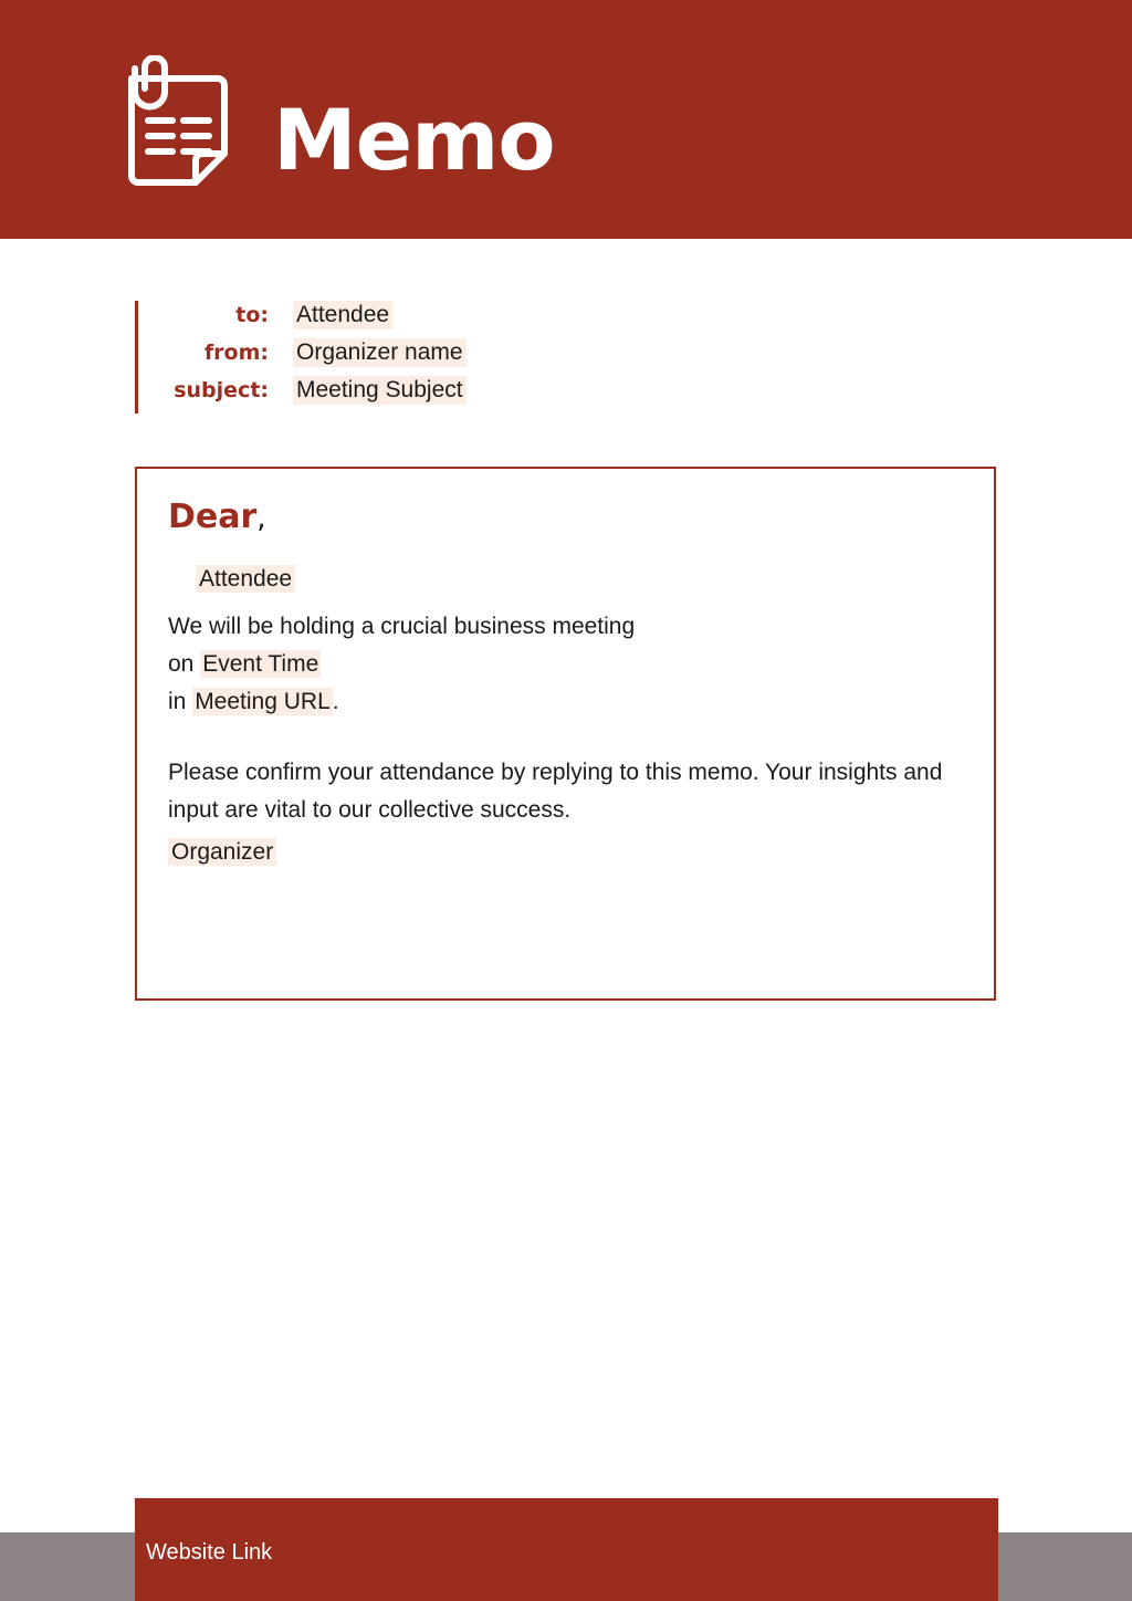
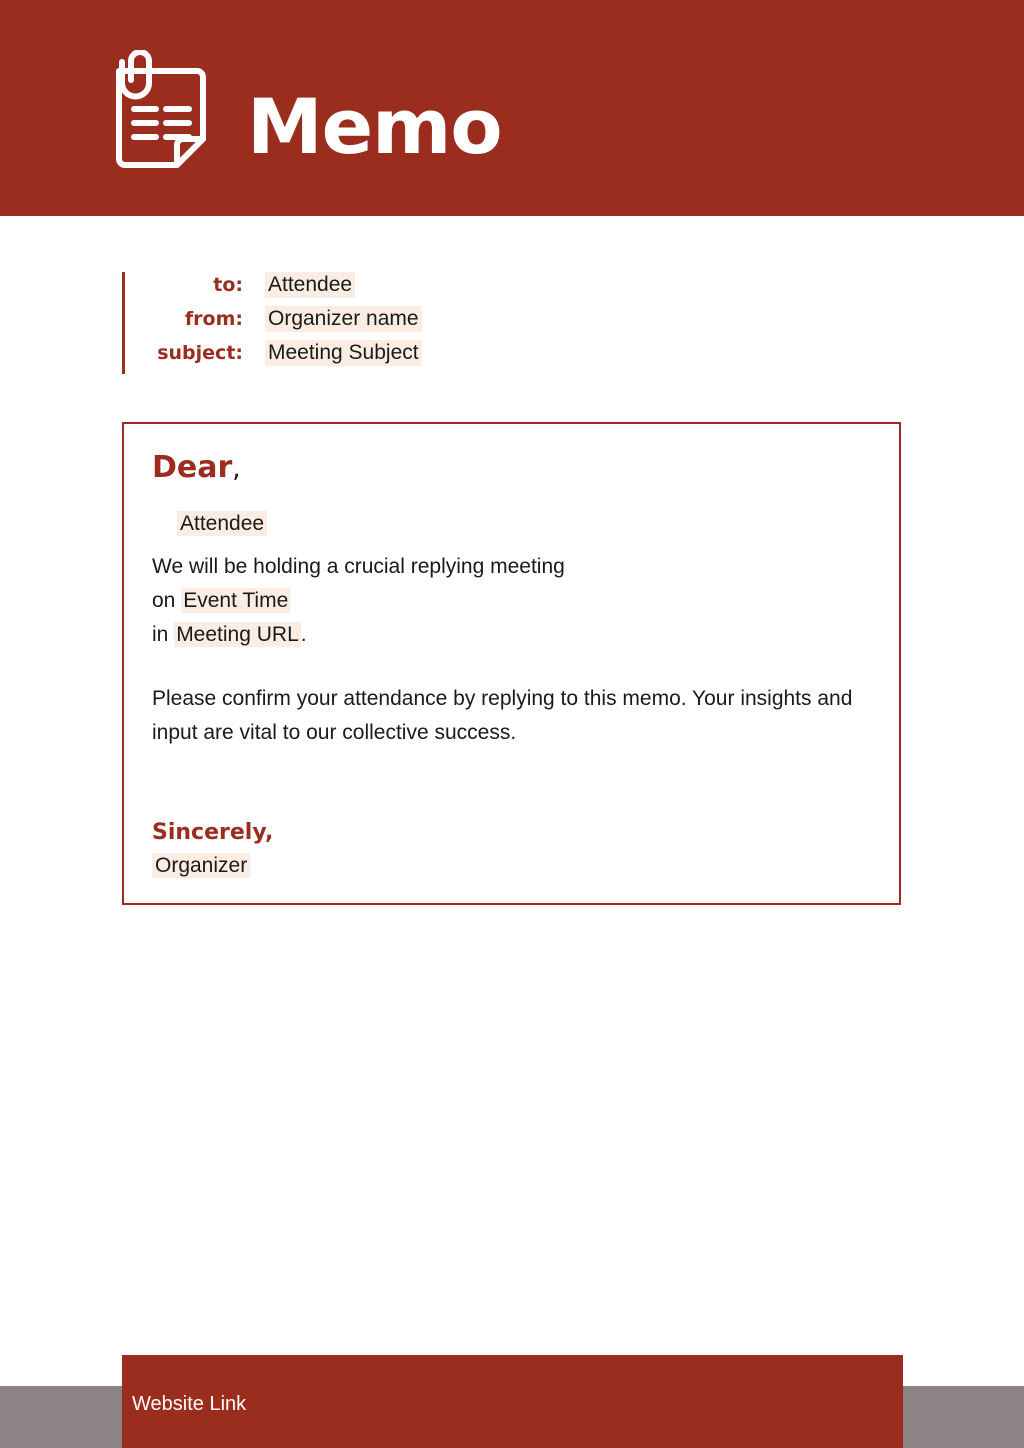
  Memo
  to:
  Attendee
  from:
  Organizer name
  subject:
  Meeting Subject
  Dear,
  Attendee
- We will be holding a crucial business meeting
+ We will be holding a crucial replying meeting
  on Event Time
  in Meeting URL.
  Please confirm your attendance by replying to this memo. Your insights and input are vital to our collective success.
+ Sincerely,
  Organizer
  Website Link
